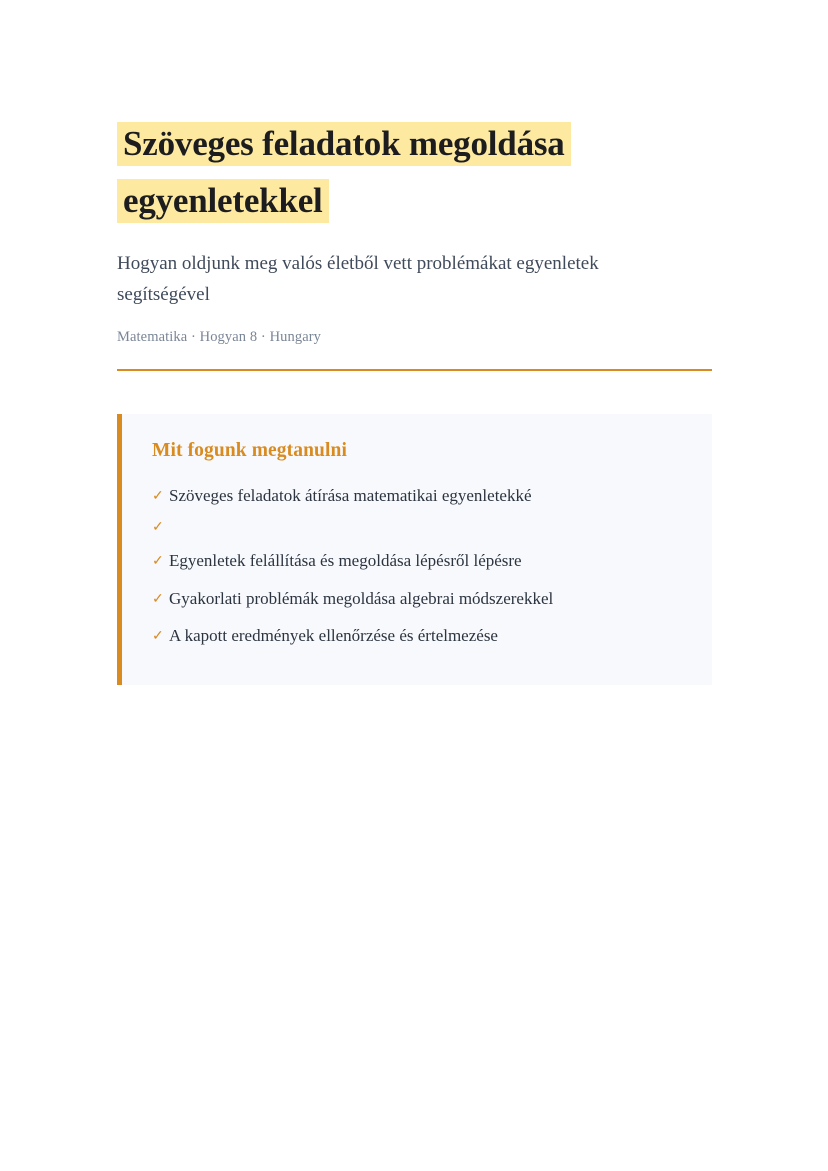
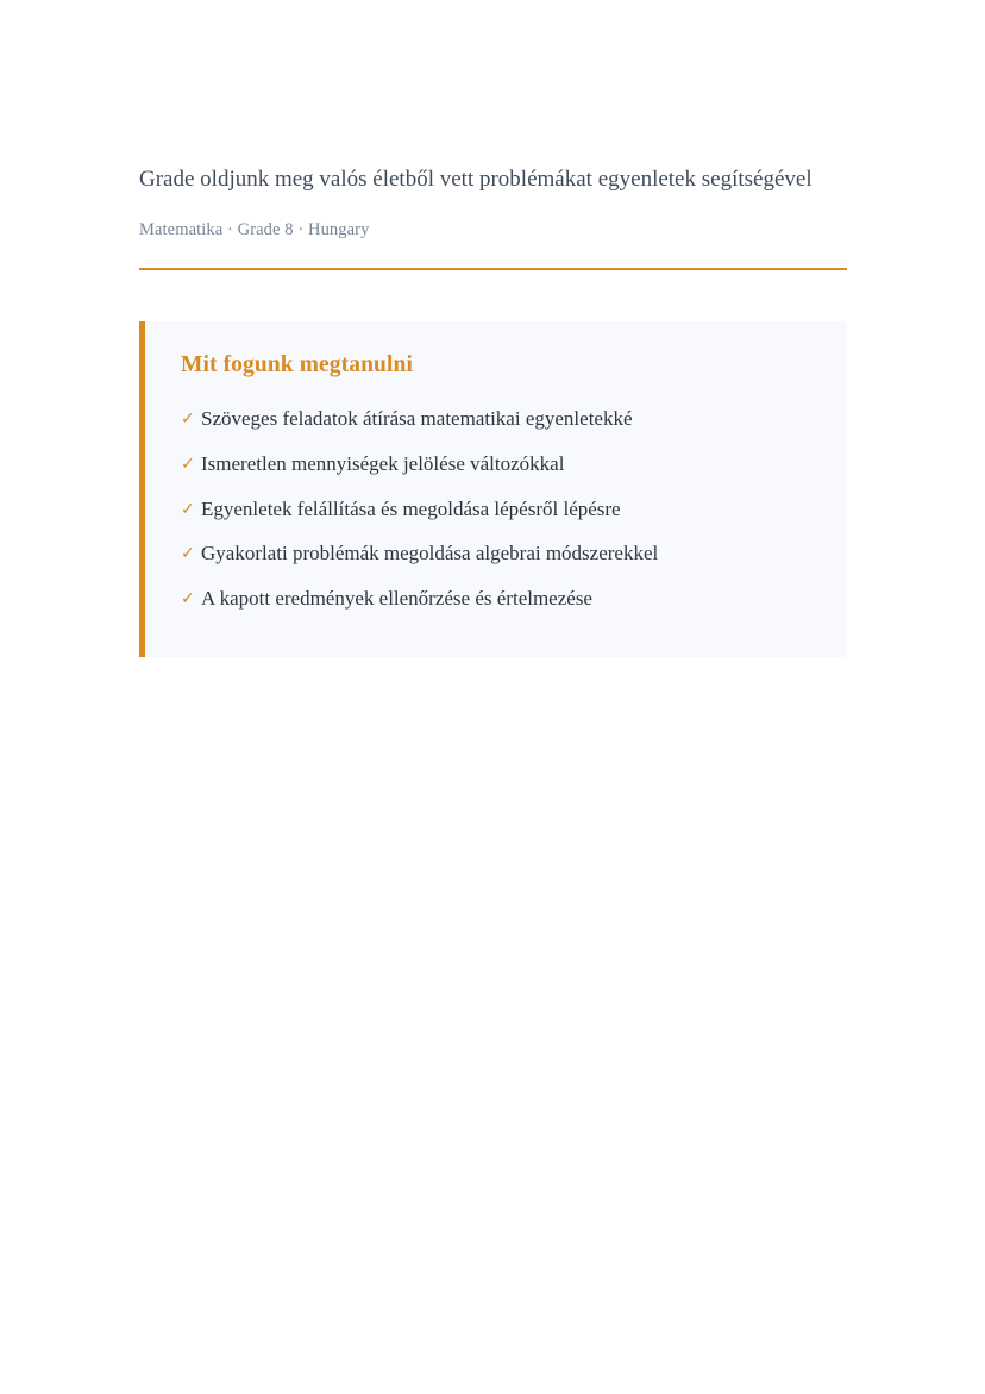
- Szöveges feladatok megoldása egyenletekkel
- Hogyan oldjunk meg valós életből vett problémákat egyenletek segítségével
+ Grade oldjunk meg valós életből vett problémákat egyenletek segítségével
- Matematika · Hogyan 8 · Hungary
+ Matematika · Grade 8 · Hungary
  Mit fogunk megtanulni
  ✓
  Szöveges feladatok átírása matematikai egyenletekké
  ✓
+ Ismeretlen mennyiségek jelölése változókkal
  ✓
  Egyenletek felállítása és megoldása lépésről lépésre
  ✓
  Gyakorlati problémák megoldása algebrai módszerekkel
  ✓
  A kapott eredmények ellenőrzése és értelmezése
